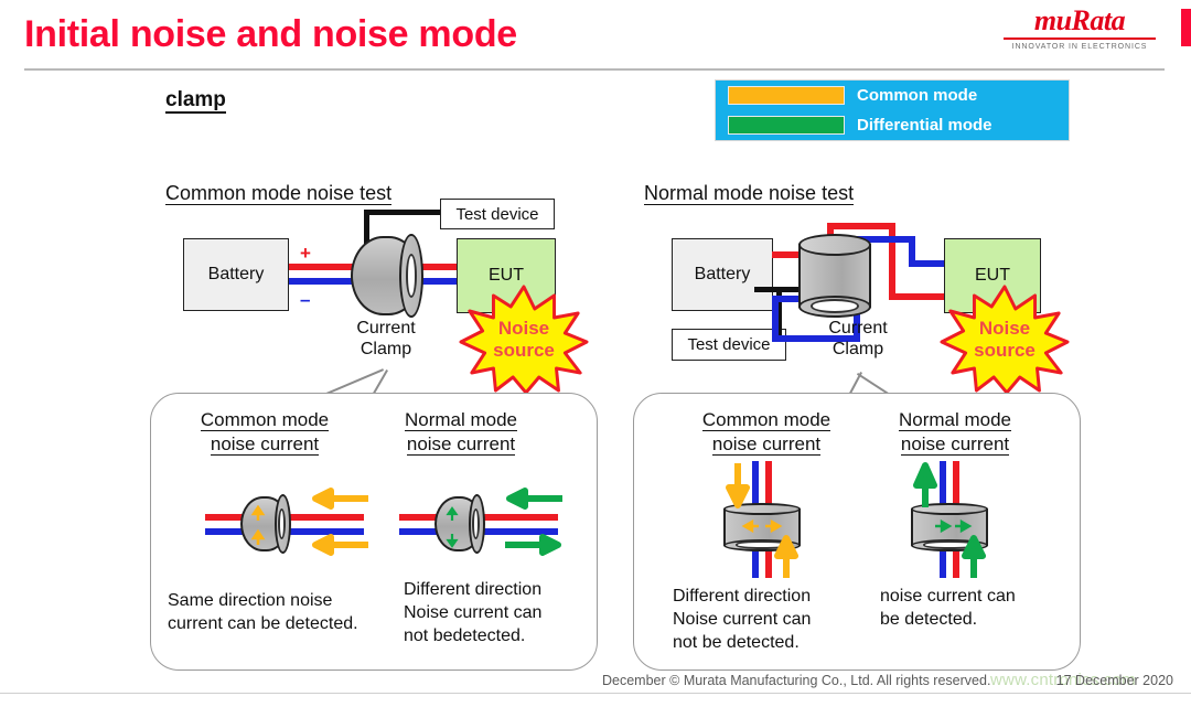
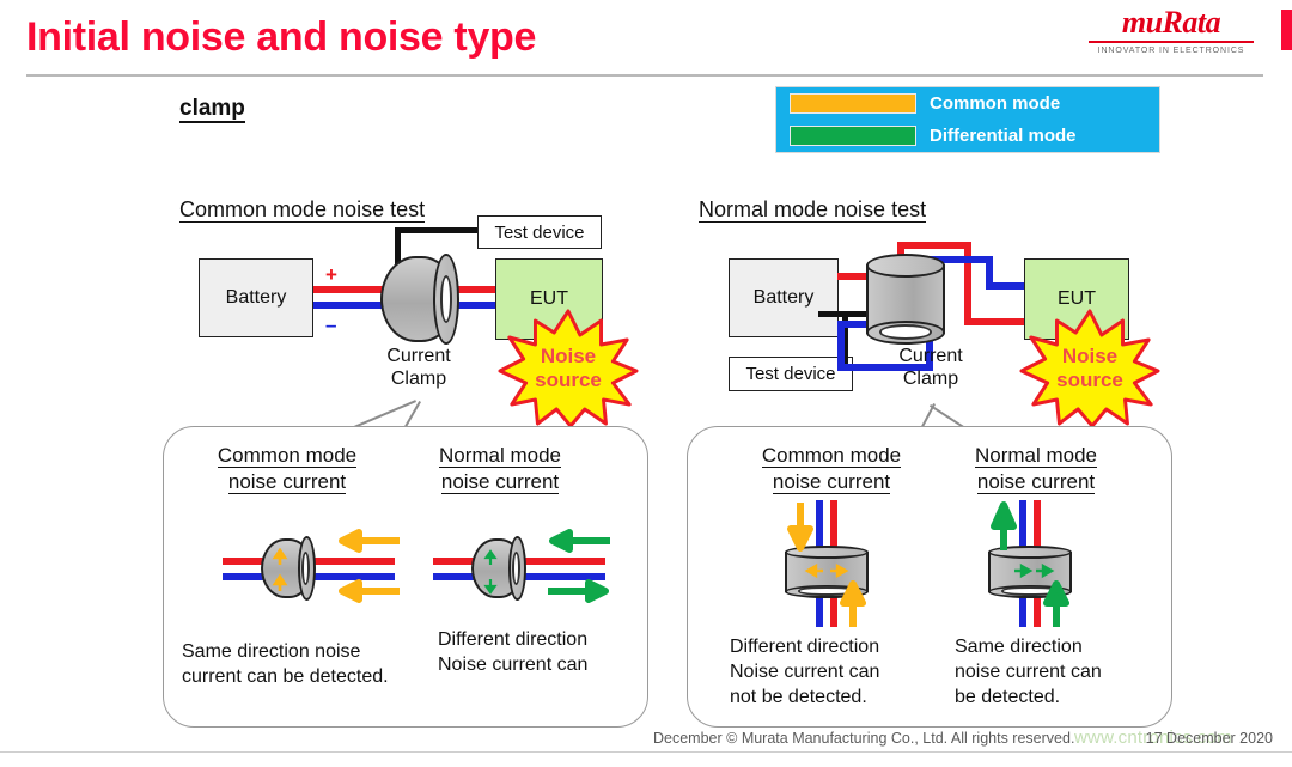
- Initial noise and noise mode
+ Initial noise and noise type
  muRata
  clamp
  Common mode
  Differential mode
  Common mode noise test
  Battery
  +
  –
  Test device
  Current
  Clamp
  EUT
  Noise
  source
  Normal mode noise test
  Battery
  Test device
  Current
  Clamp
  EUT
  Noise
  source
  Common mode
  noise current
  Normal mode
  noise current
  Same direction noise
  current can be detected.
  Different direction
  Noise current can
- not bedetected.
  Common mode
  noise current
  Normal mode
  noise current
  Different direction
  Noise current can
  not be detected.
+ Same direction
  noise current can
  be detected.
  www.cntronics.com
  December © Murata Manufacturing Co., Ltd. All rights reserved.
  17 December 2020
